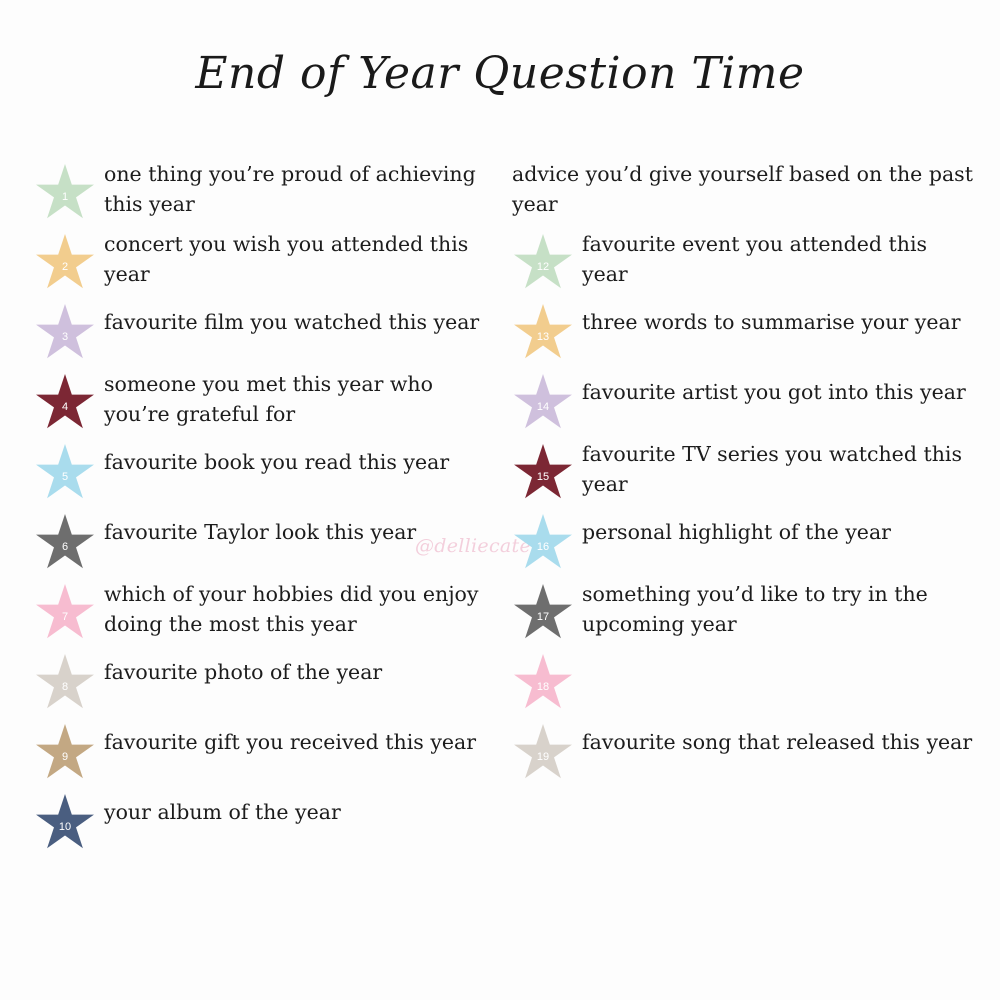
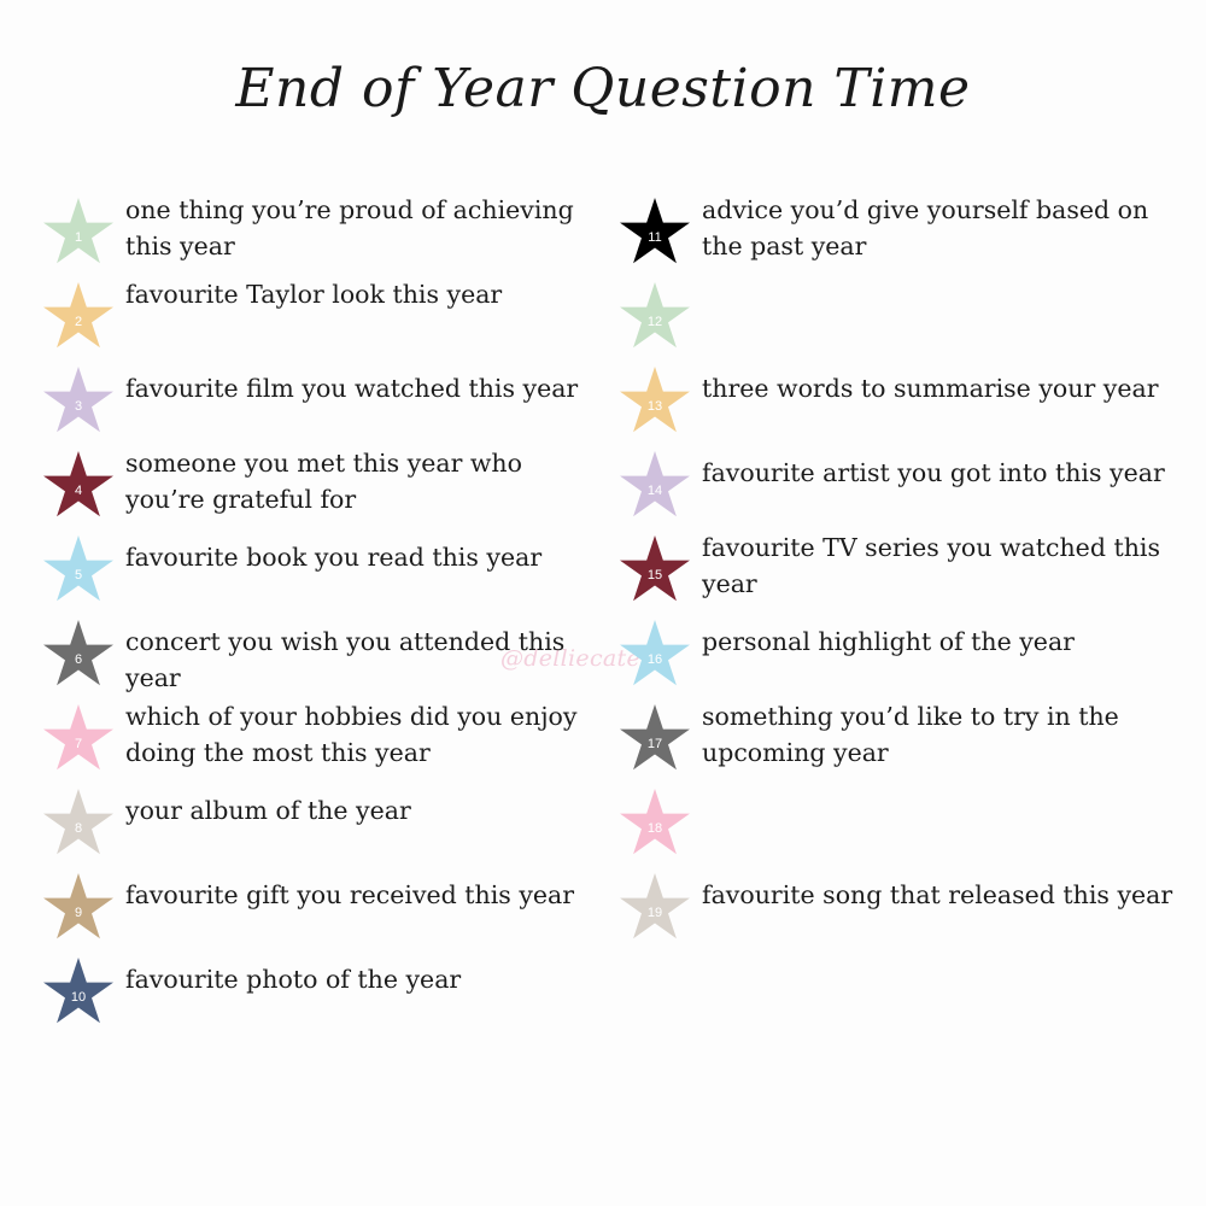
  End of Year Question Time
  @delliecate
  1
  one thing you’re proud of achieving this year
  2
- concert you wish you attended this year
+ favourite Taylor look this year
  3
  favourite film you watched this year
  4
  someone you met this year who you’re grateful for
  5
  favourite book you read this year
  6
- favourite Taylor look this year
+ concert you wish you attended this year
  7
  which of your hobbies did you enjoy doing the most this year
  8
- favourite photo of the year
+ your album of the year
  9
  favourite gift you received this year
  10
- your album of the year
+ favourite photo of the year
+ 11
  advice you’d give yourself based on the past year
  12
- favourite event you attended this year
  13
  three words to summarise your year
  14
  favourite artist you got into this year
  15
  favourite TV series you watched this year
  16
  personal highlight of the year
  17
  something you’d like to try in the upcoming year
  18
  19
  favourite song that released this year
